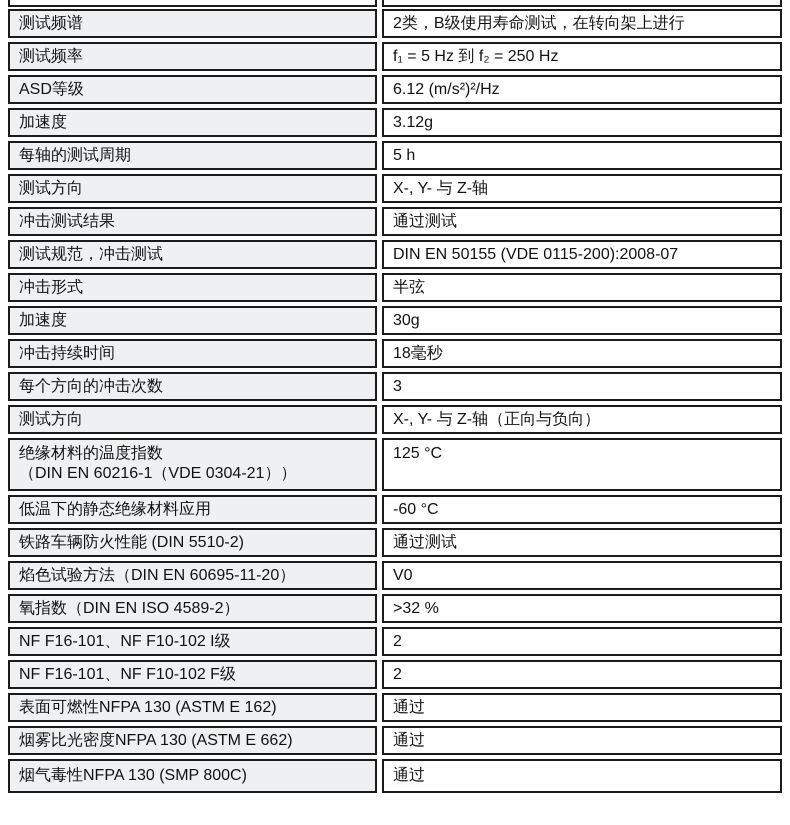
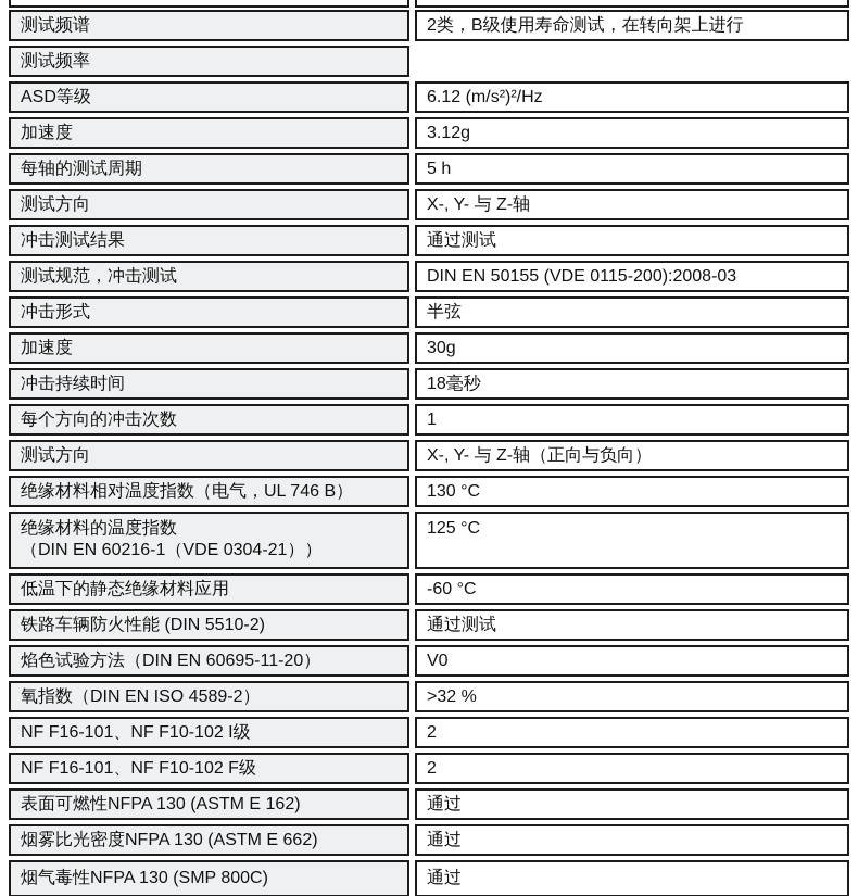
  测试频谱
  2类，B级使用寿命测试，在转向架上进行
  测试频率
- f₁ = 5 Hz 到 f₂ = 250 Hz
  ASD等级
  6.12 (m/s²)²/Hz
  加速度
  3.12g
  每轴的测试周期
  5 h
  测试方向
  X-, Y- 与 Z-轴
  冲击测试结果
  通过测试
  测试规范，冲击测试
- DIN EN 50155 (VDE 0115-200):2008-07
+ DIN EN 50155 (VDE 0115-200):2008-03
  冲击形式
  半弦
  加速度
  30g
  冲击持续时间
  18毫秒
  每个方向的冲击次数
- 3
+ 1
  测试方向
  X-, Y- 与 Z-轴（正向与负向）
+ 绝缘材料相对温度指数（电气，UL 746 B）
+ 130 °C
  绝缘材料的温度指数
  （DIN EN 60216-1（VDE 0304-21））
  125 °C
  低温下的静态绝缘材料应用
  -60 °C
  铁路车辆防火性能 (DIN 5510-2)
  通过测试
  焰色试验方法（DIN EN 60695-11-20）
  V0
  氧指数（DIN EN ISO 4589-2）
  >32 %
  NF F16-101、NF F10-102 I级
  2
  NF F16-101、NF F10-102 F级
  2
  表面可燃性NFPA 130 (ASTM E 162)
  通过
  烟雾比光密度NFPA 130 (ASTM E 662)
  通过
  烟气毒性NFPA 130 (SMP 800C)
  通过
